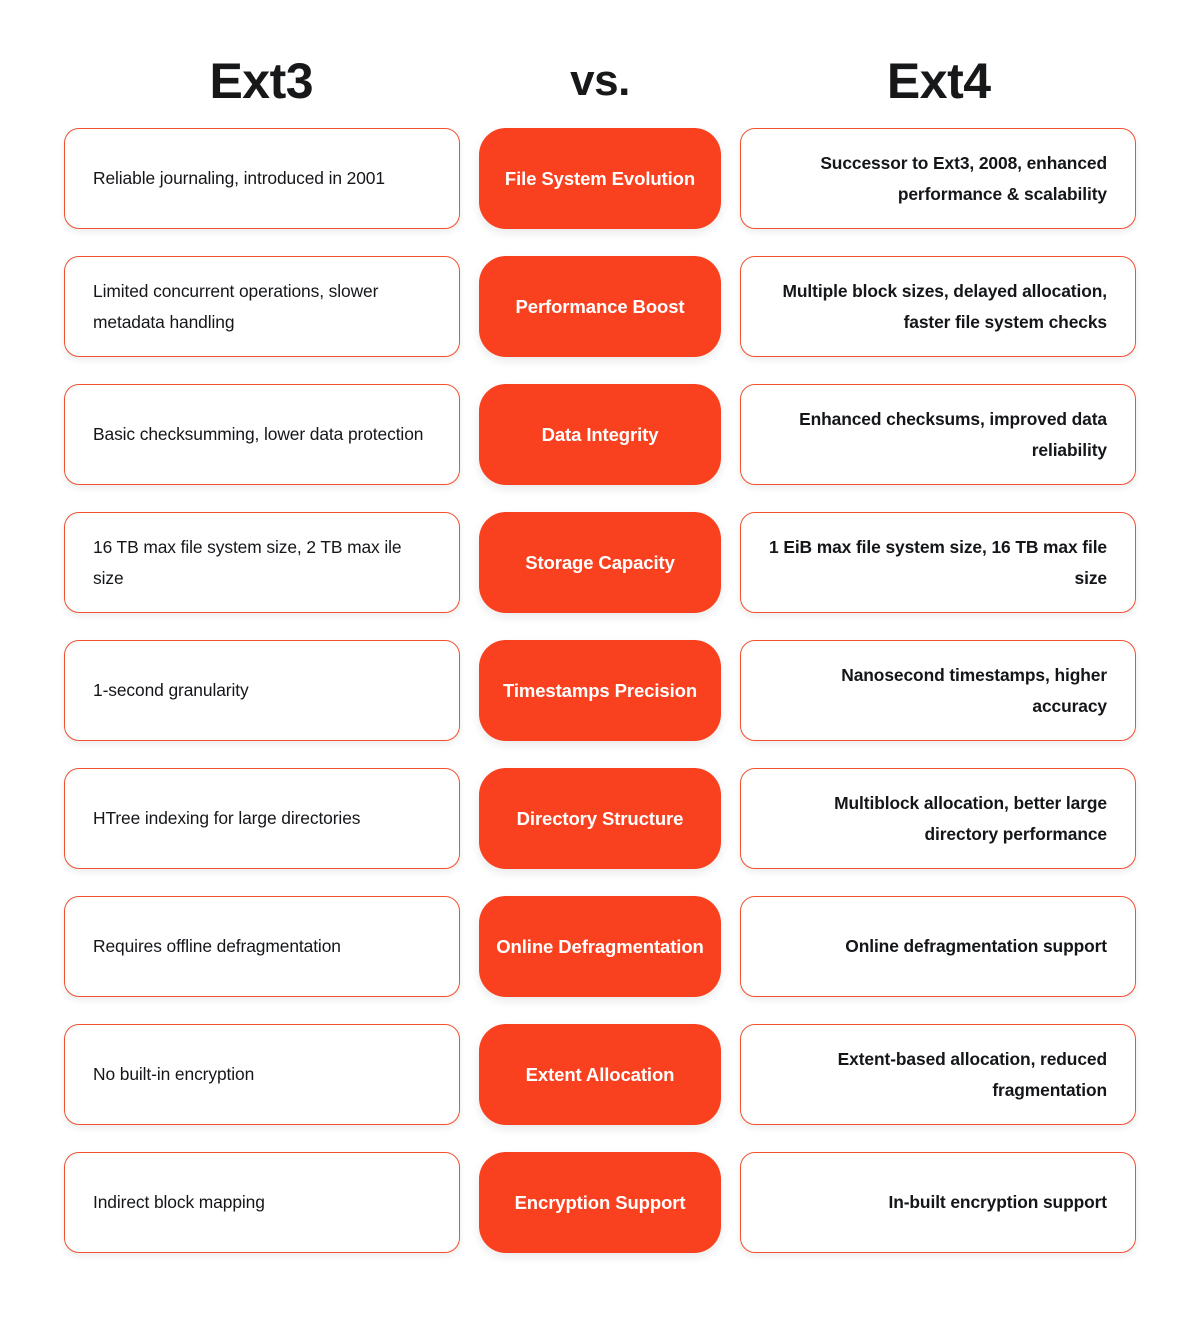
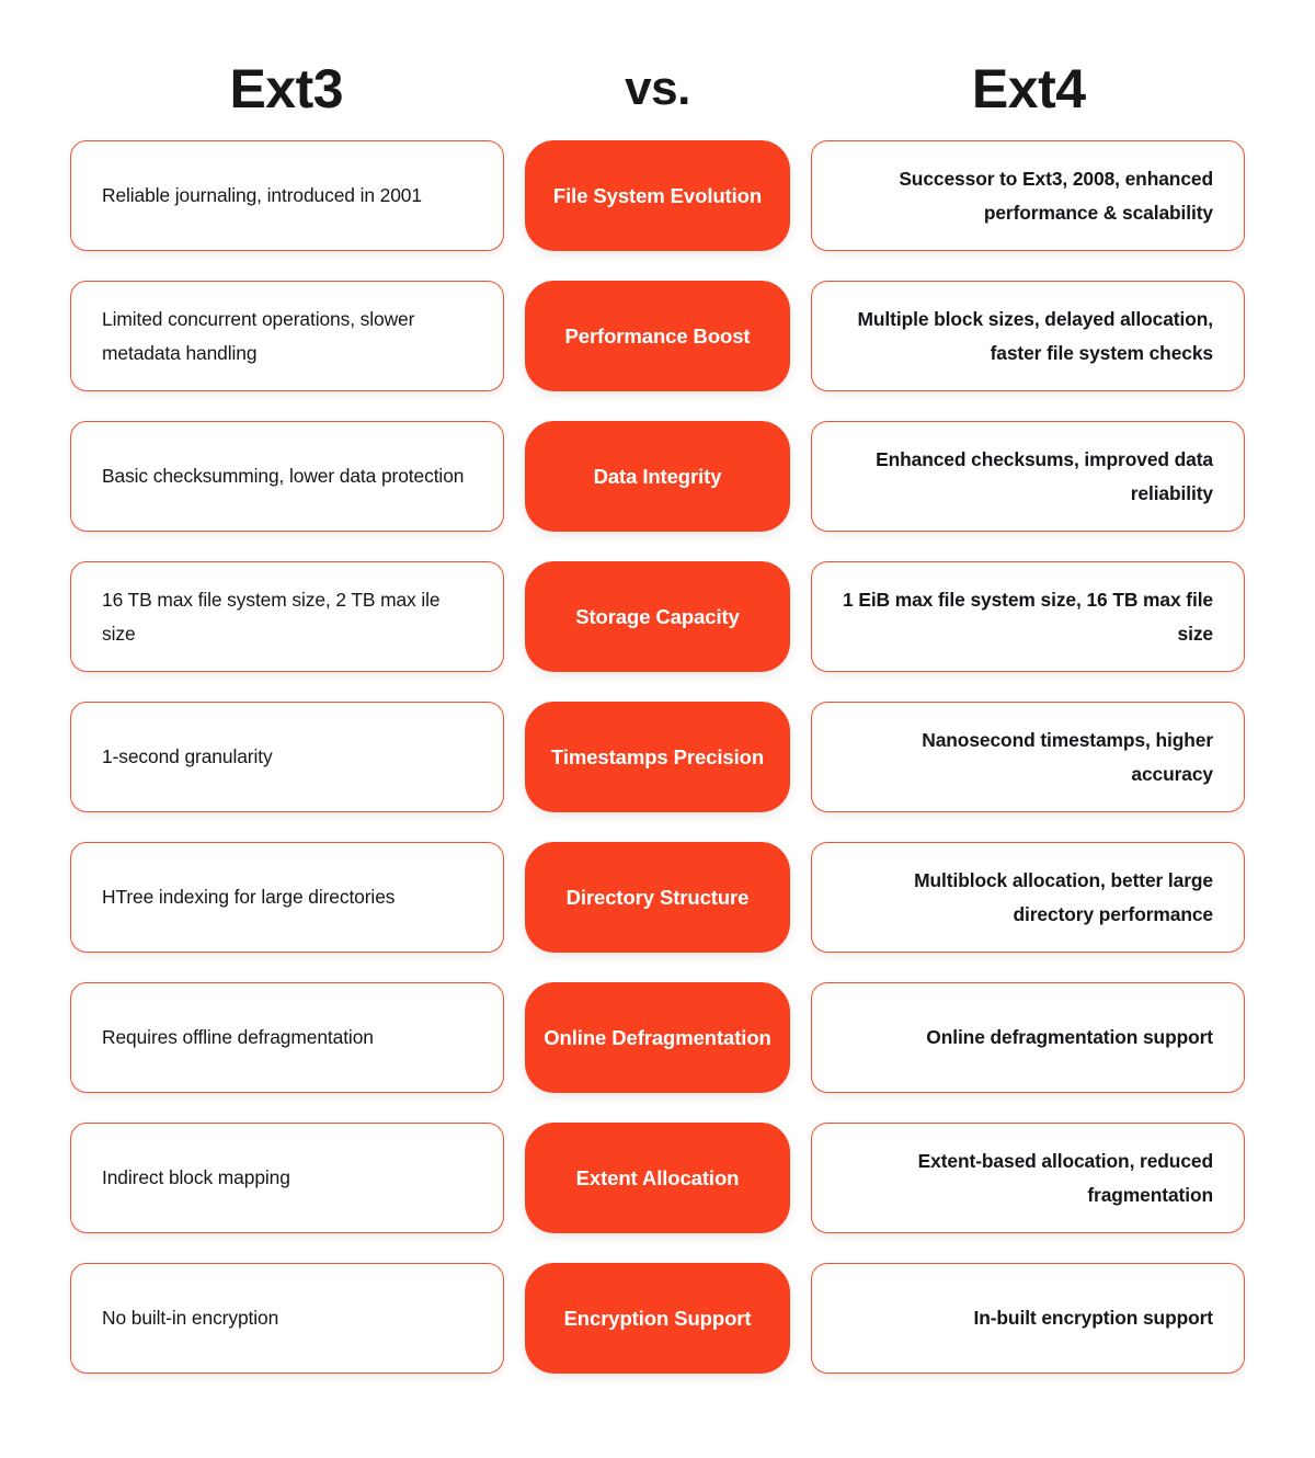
  Ext3
  vs.
  Ext4
  Reliable journaling, introduced in 2001
  File System Evolution
  Successor to Ext3, 2008, enhanced performance & scalability
  Limited concurrent operations, slower metadata handling
  Performance Boost
  Multiple block sizes, delayed allocation, faster file system checks
  Basic checksumming, lower data protection
  Data Integrity
  Enhanced checksums, improved data reliability
  16 TB max file system size, 2 TB max ile size
  Storage Capacity
  1 EiB max file system size, 16 TB max file size
  1-second granularity
  Timestamps Precision
  Nanosecond timestamps, higher accuracy
  HTree indexing for large directories
  Directory Structure
  Multiblock allocation, better large directory performance
  Requires offline defragmentation
  Online Defragmentation
  Online defragmentation support
- No built-in encryption
+ Indirect block mapping
  Extent Allocation
  Extent-based allocation, reduced fragmentation
- Indirect block mapping
+ No built-in encryption
  Encryption Support
  In-built encryption support
